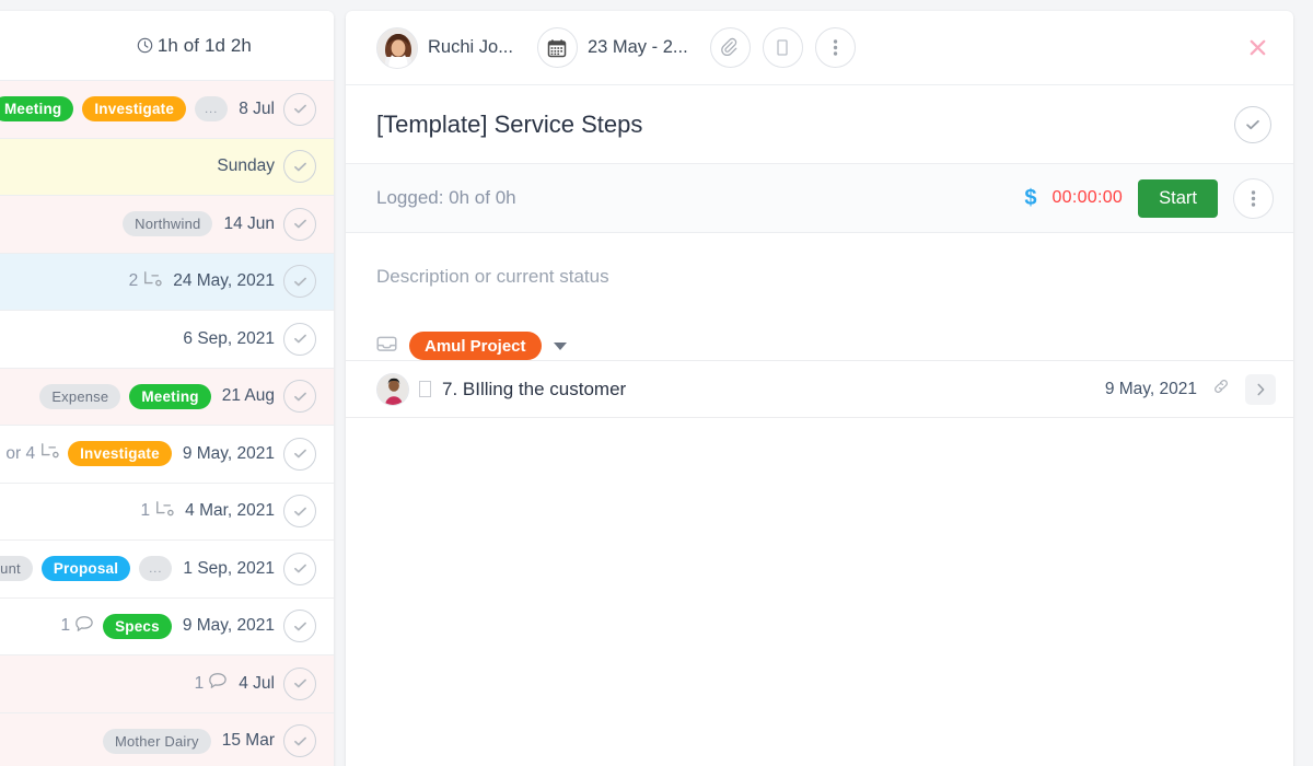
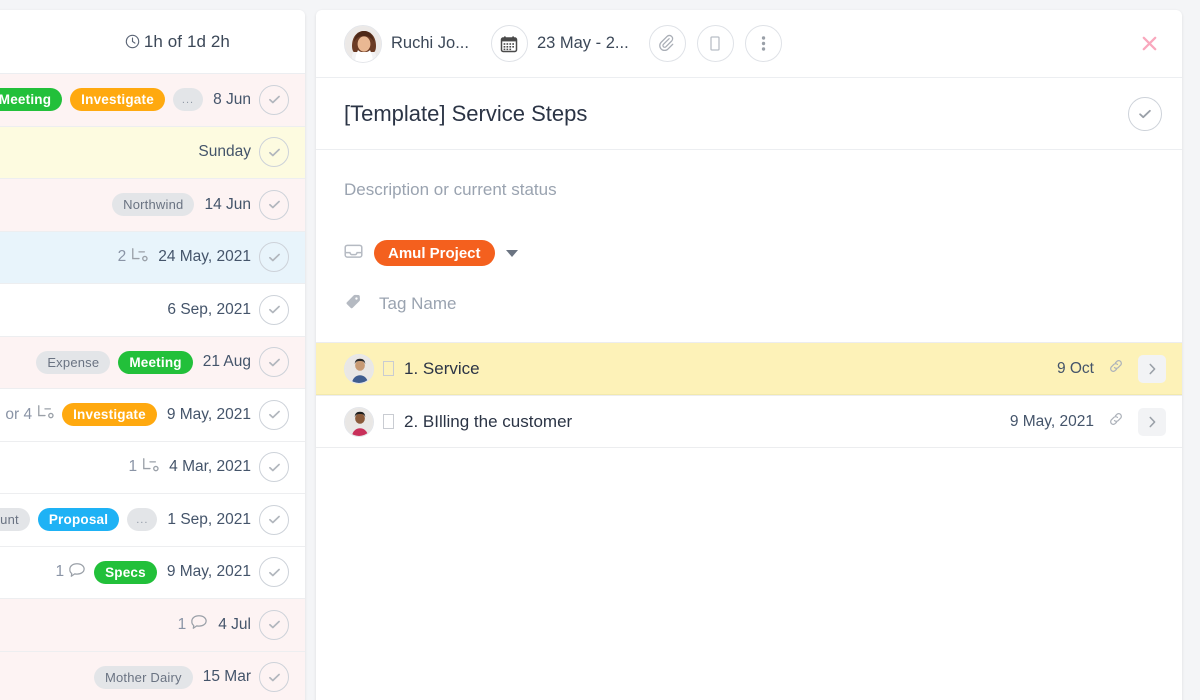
  1h of 1d 2h
  Meeting
  Investigate
  ...
- 8 Jul
+ 8 Jun
  Sunday
  Northwind
  14 Jun
  2
  24 May, 2021
  6 Sep, 2021
  Expense
  Meeting
  21 Aug
  or 4
  Investigate
  9 May, 2021
  1
  4 Mar, 2021
  unt
  Proposal
  ...
  1 Sep, 2021
  1
  Specs
  9 May, 2021
  1
  4 Jul
  Mother Dairy
  15 Mar
  Ruchi Jo...
  23 May - 2...
  [Template] Service Steps
- Logged: 0h of 0h
- $
- 00:00:00
- Start
  Description or current status
  Amul Project
+ Tag Name
+ 1. Service
+ 9 Oct
- 7. BIlling the customer
+ 2. BIlling the customer
  9 May, 2021
